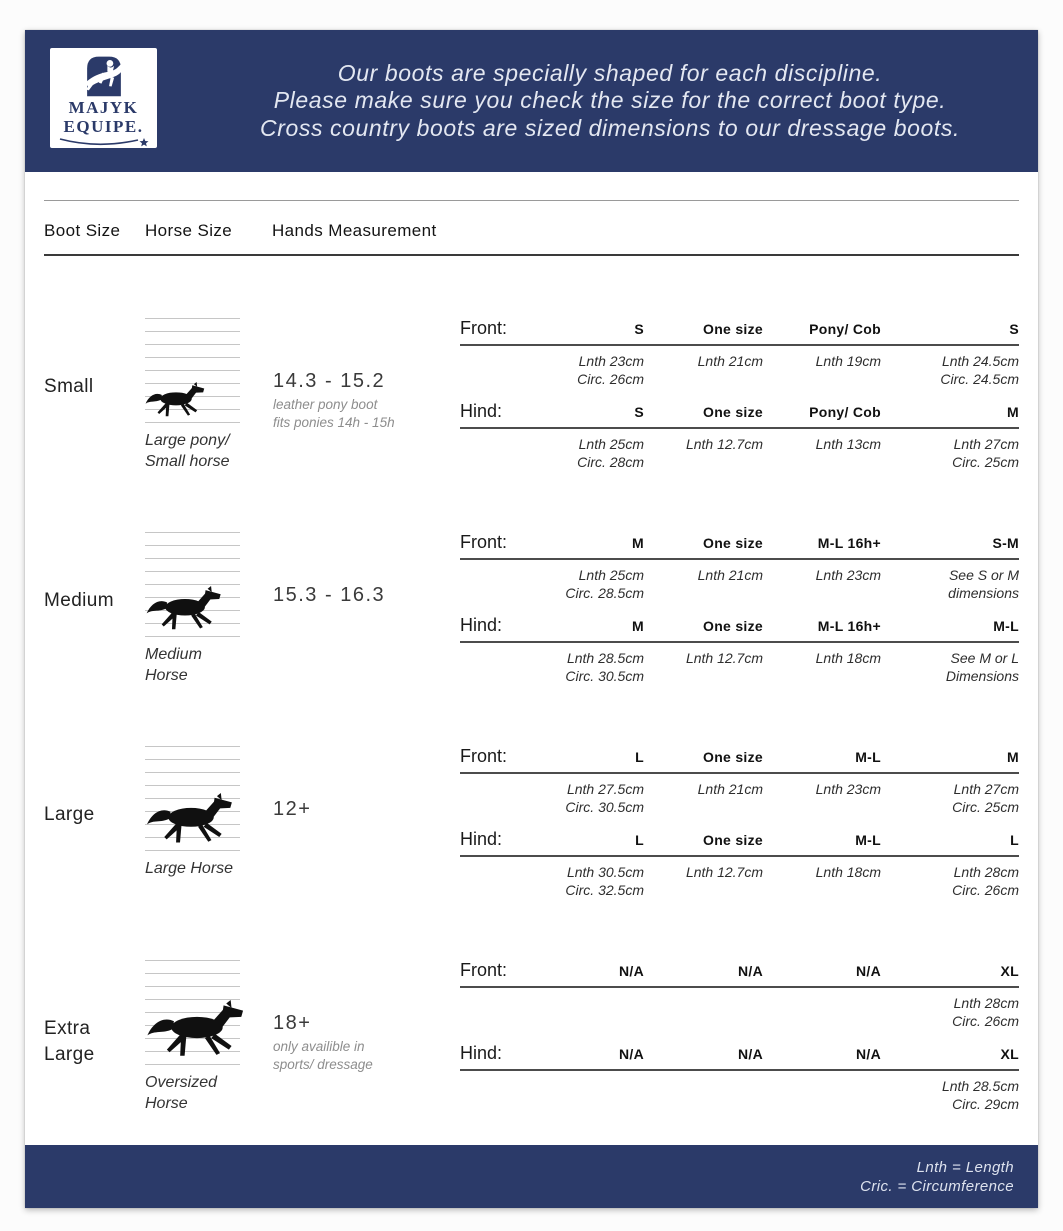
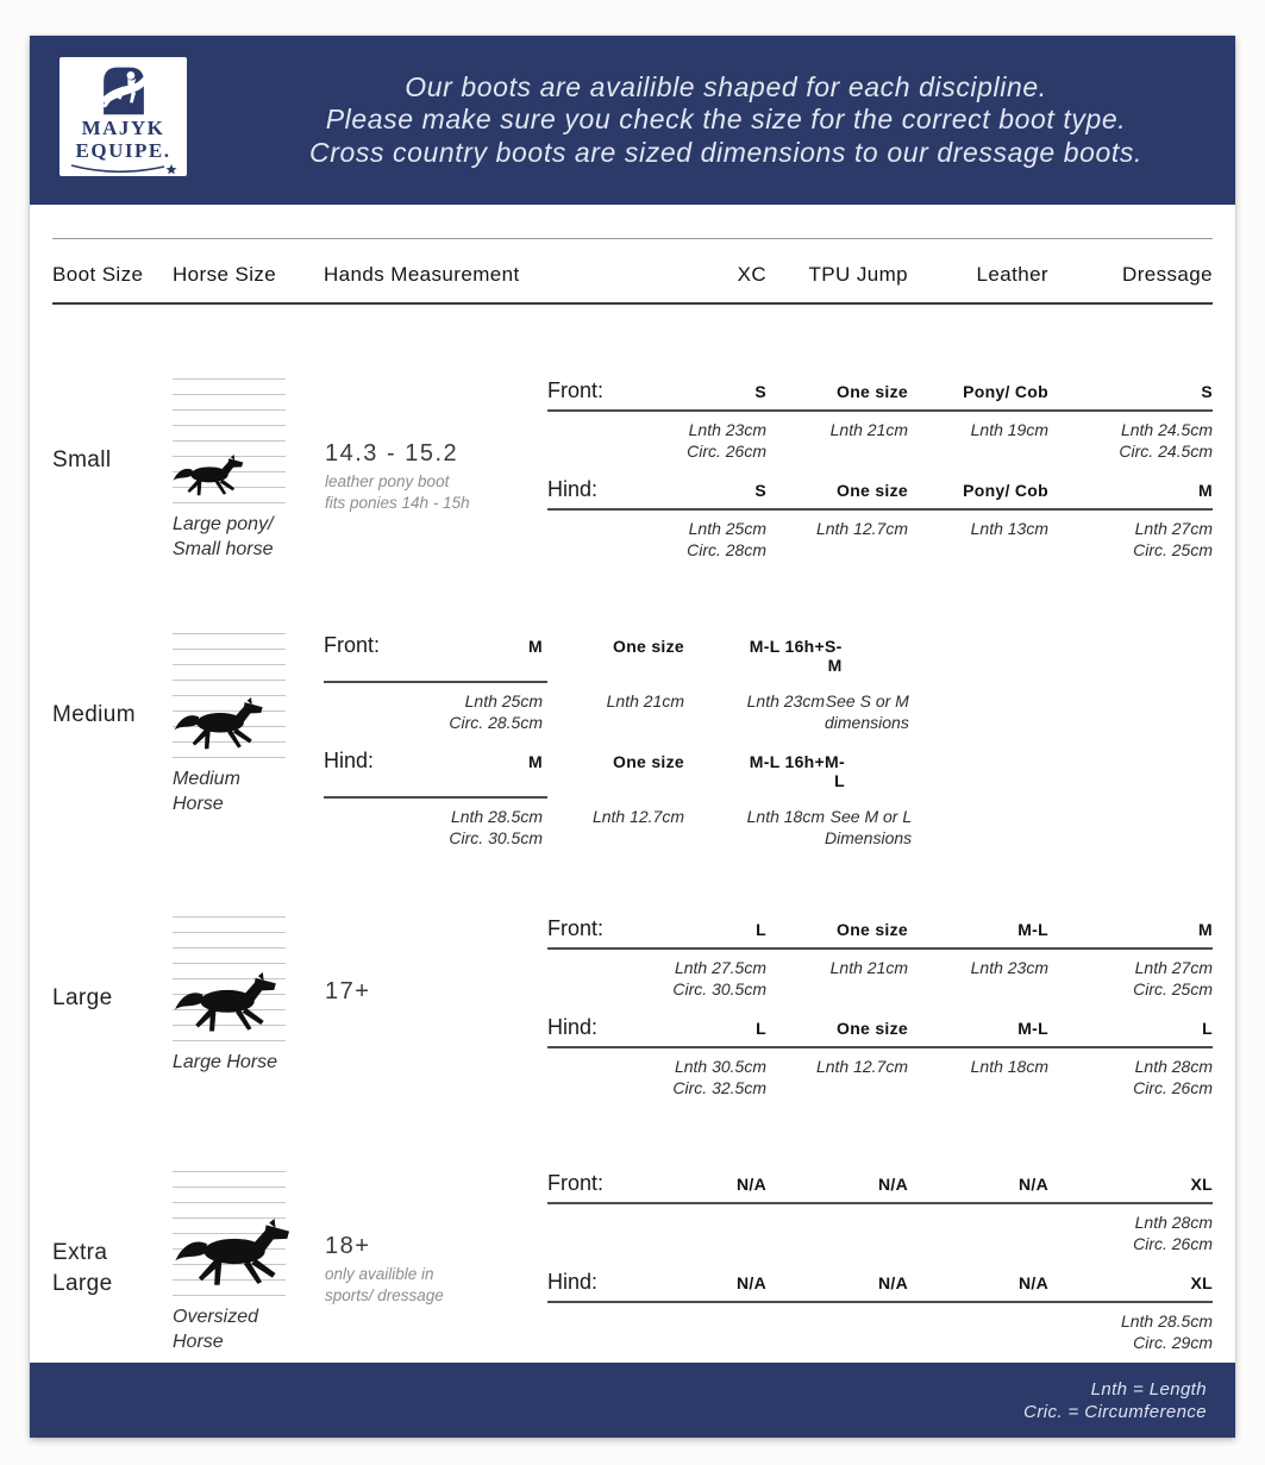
  MAJYK
  EQUIPE.
- Our boots are specially shaped for each discipline.
+ Our boots are availible shaped for each discipline.
  Please make sure you check the size for the correct boot type.
  Cross country boots are sized dimensions to our dressage boots.
  Boot Size
  Horse Size
  Hands Measurement
+ XC
+ TPU Jump
+ Leather
+ Dressage
  Small
  Large pony/
  Small horse
  14.3 - 15.2
  leather pony boot
  fits ponies 14h - 15h
  Front:
  S
  One size
  Pony/ Cob
  S
  Lnth 23cm
  Circ. 26cm
  Lnth 21cm
  Lnth 19cm
  Lnth 24.5cm
  Circ. 24.5cm
  Hind:
  S
  One size
  Pony/ Cob
  M
  Lnth 25cm
  Circ. 28cm
  Lnth 12.7cm
  Lnth 13cm
  Lnth 27cm
  Circ. 25cm
  Medium
  Medium Horse
- 15.3 - 16.3
  Front:
  M
  One size
  M-L 16h+
  S-M
  Lnth 25cm
  Circ. 28.5cm
  Lnth 21cm
  Lnth 23cm
  See S or M
  dimensions
  Hind:
  M
  One size
  M-L 16h+
  M-L
  Lnth 28.5cm
  Circ. 30.5cm
  Lnth 12.7cm
  Lnth 18cm
  See M or L
  Dimensions
  Large
  Large Horse
- 12+
+ 17+
  Front:
  L
  One size
  M-L
  M
  Lnth 27.5cm
  Circ. 30.5cm
  Lnth 21cm
  Lnth 23cm
  Lnth 27cm
  Circ. 25cm
  Hind:
  L
  One size
  M-L
  L
  Lnth 30.5cm
  Circ. 32.5cm
  Lnth 12.7cm
  Lnth 18cm
  Lnth 28cm
  Circ. 26cm
  Extra
  Large
  Oversized
  Horse
  18+
  only availible in
  sports/ dressage
  Front:
  N/A
  N/A
  N/A
  XL
  Lnth 28cm
  Circ. 26cm
  Hind:
  N/A
  N/A
  N/A
  XL
  Lnth 28.5cm
  Circ. 29cm
  Lnth = Length
  Cric. = Circumference
